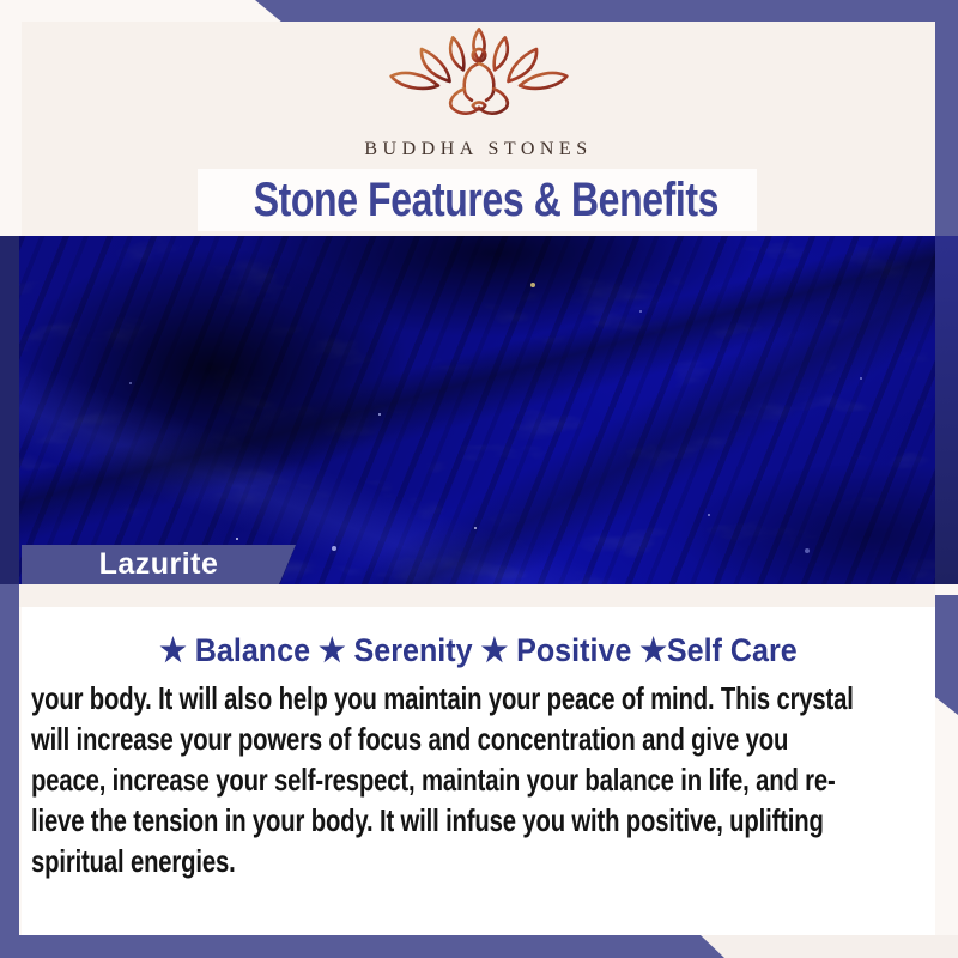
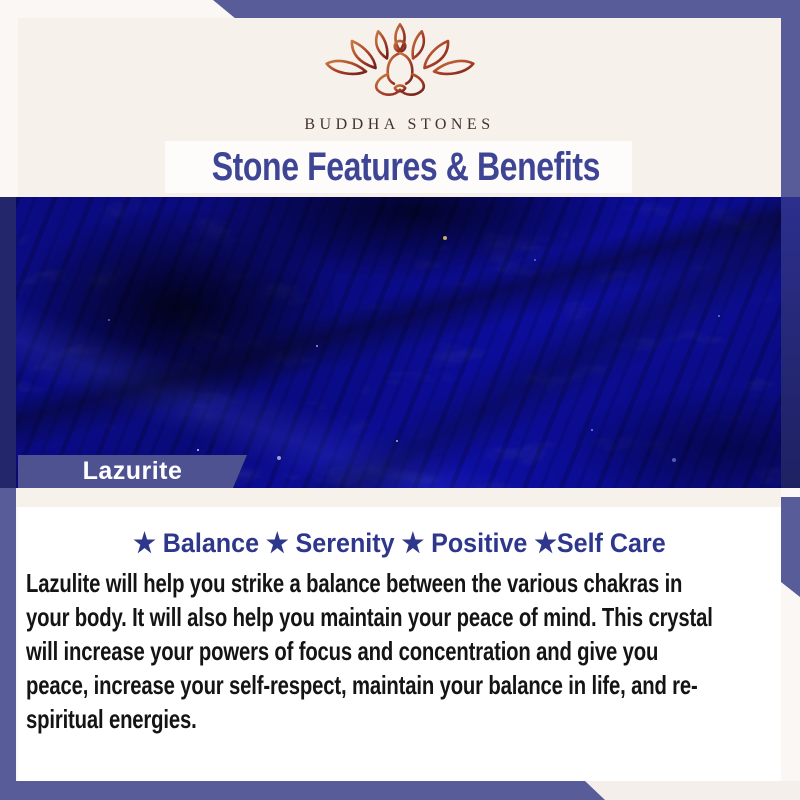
  BUDDHA STONES
  Stone Features & Benefits
  Lazurite
  ★ Balance ★ Serenity ★ Positive ★Self Care
+ Lazulite will help you strike a balance between the various chakras in
  your body. It will also help you maintain your peace of mind. This crystal
  will increase your powers of focus and concentration and give you
  peace, increase your self-respect, maintain your balance in life, and re-
- lieve the tension in your body. It will infuse you with positive, uplifting
  spiritual energies.
